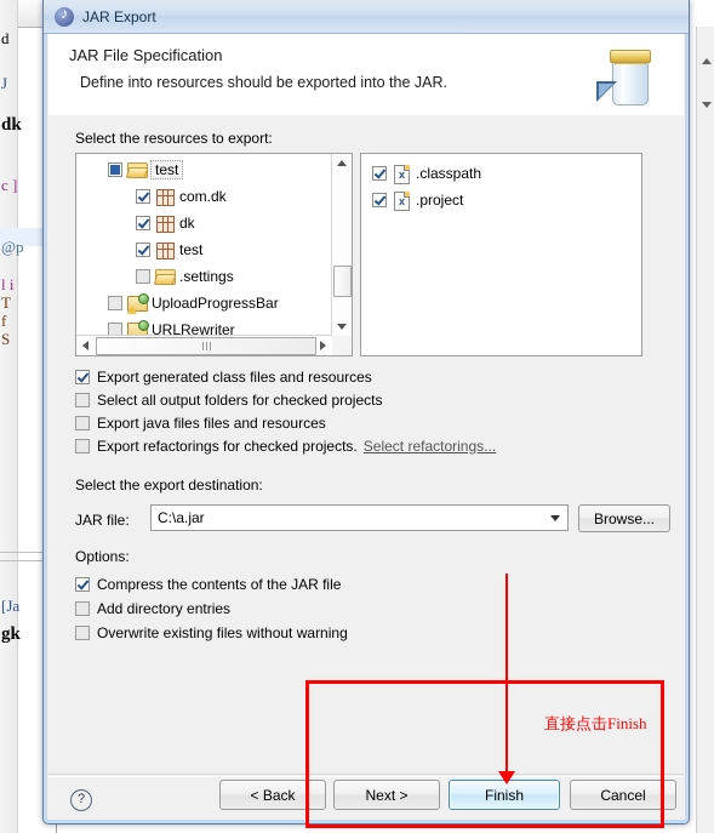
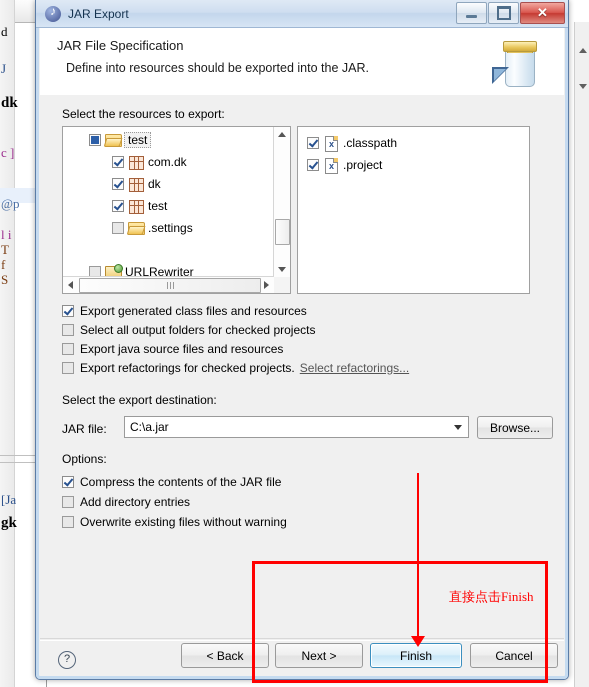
  d
  J
  dk
  c ]
  @p
  l i
  T
  f
  S
  [Ja
  gk
  JAR Export
+ ✕
  JAR File Specification
  Define into resources should be exported into the JAR.
  Select the resources to export:
  test
  com.dk
  dk
  test
  .settings
- UploadProgressBar
  URLRewriter
  x
  .classpath
  x
  .project
  Export generated class files and resources
  Select all output folders for checked projects
- Export java files files and resources
+ Export java source files and resources
  Export refactorings for checked projects.
  Select refactorings...
  Select the export destination:
  JAR file:
  C:\a.jar
  Browse...
  Options:
  Compress the contents of the JAR file
  Add directory entries
  Overwrite existing files without warning
  ?
  < Back
  Next >
  Finish
  Cancel
  直接点击Finish
